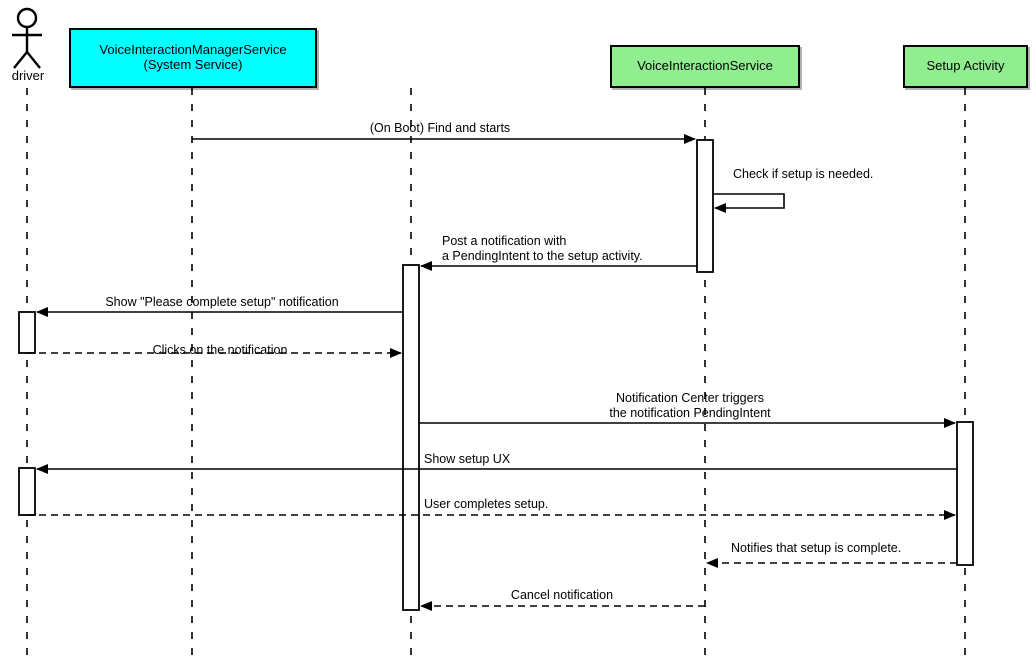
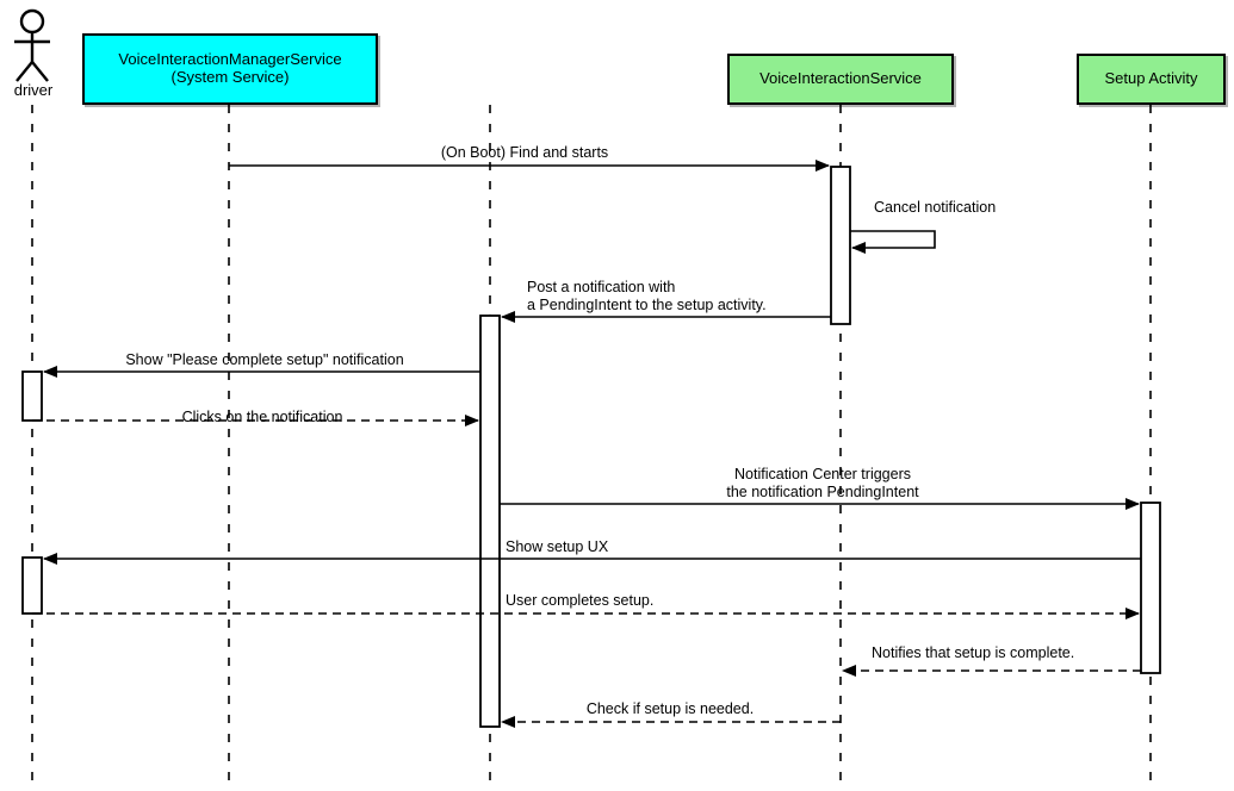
  driver
  VoiceInteractionManagerService
  (System Service)
  VoiceInteractionService
  Setup Activity
  (On Boot) Find and starts
- Check if setup is needed.
+ Cancel notification
  Post a notification with
  a PendingIntent to the setup activity.
  Show "Please complete setup" notification
  Clicks on the notification
  Notification Center triggers
  the notification PendingIntent
  Show setup UX
  User completes setup.
  Notifies that setup is complete.
- Cancel notification
+ Check if setup is needed.
